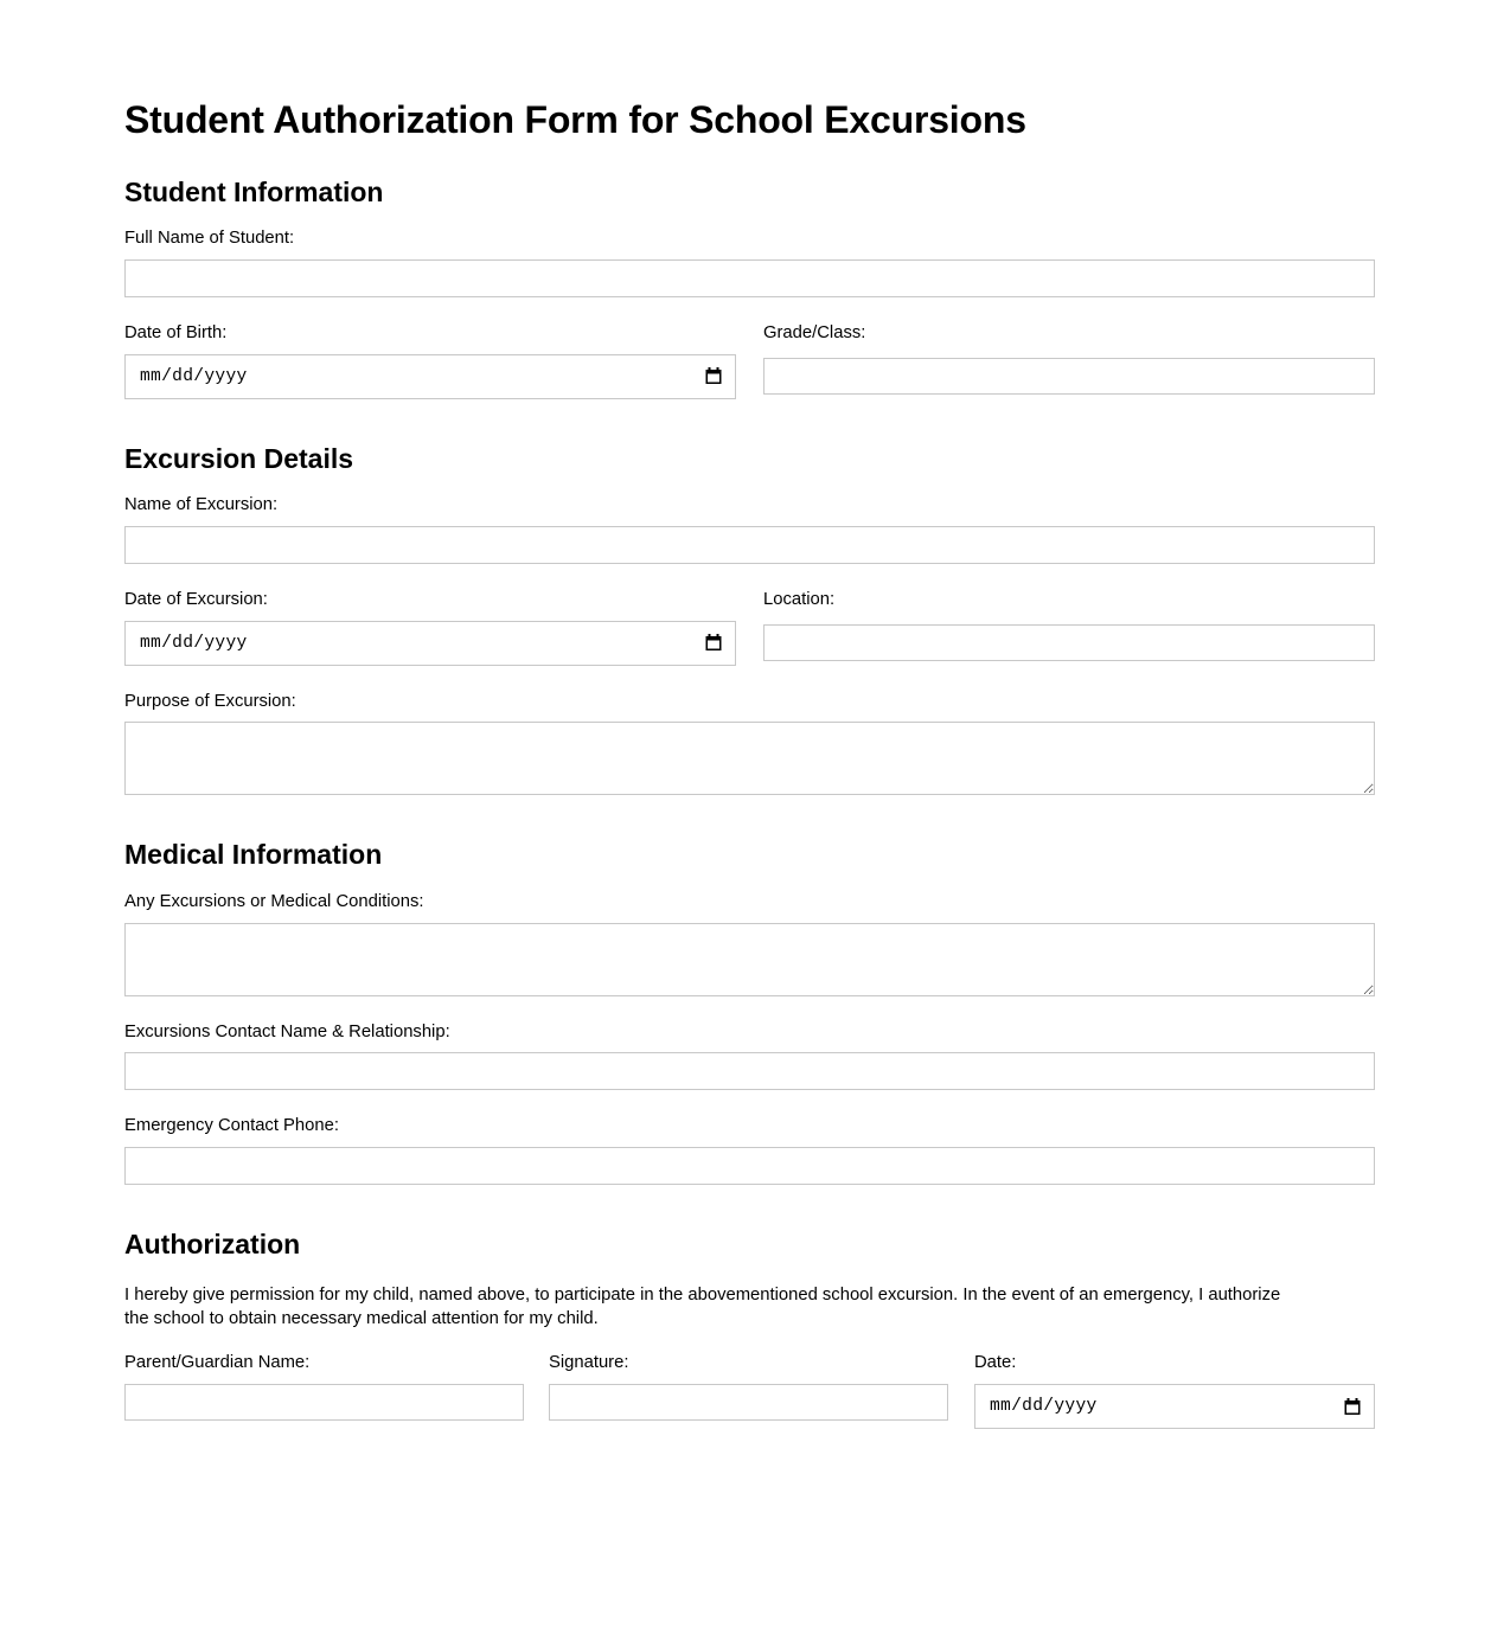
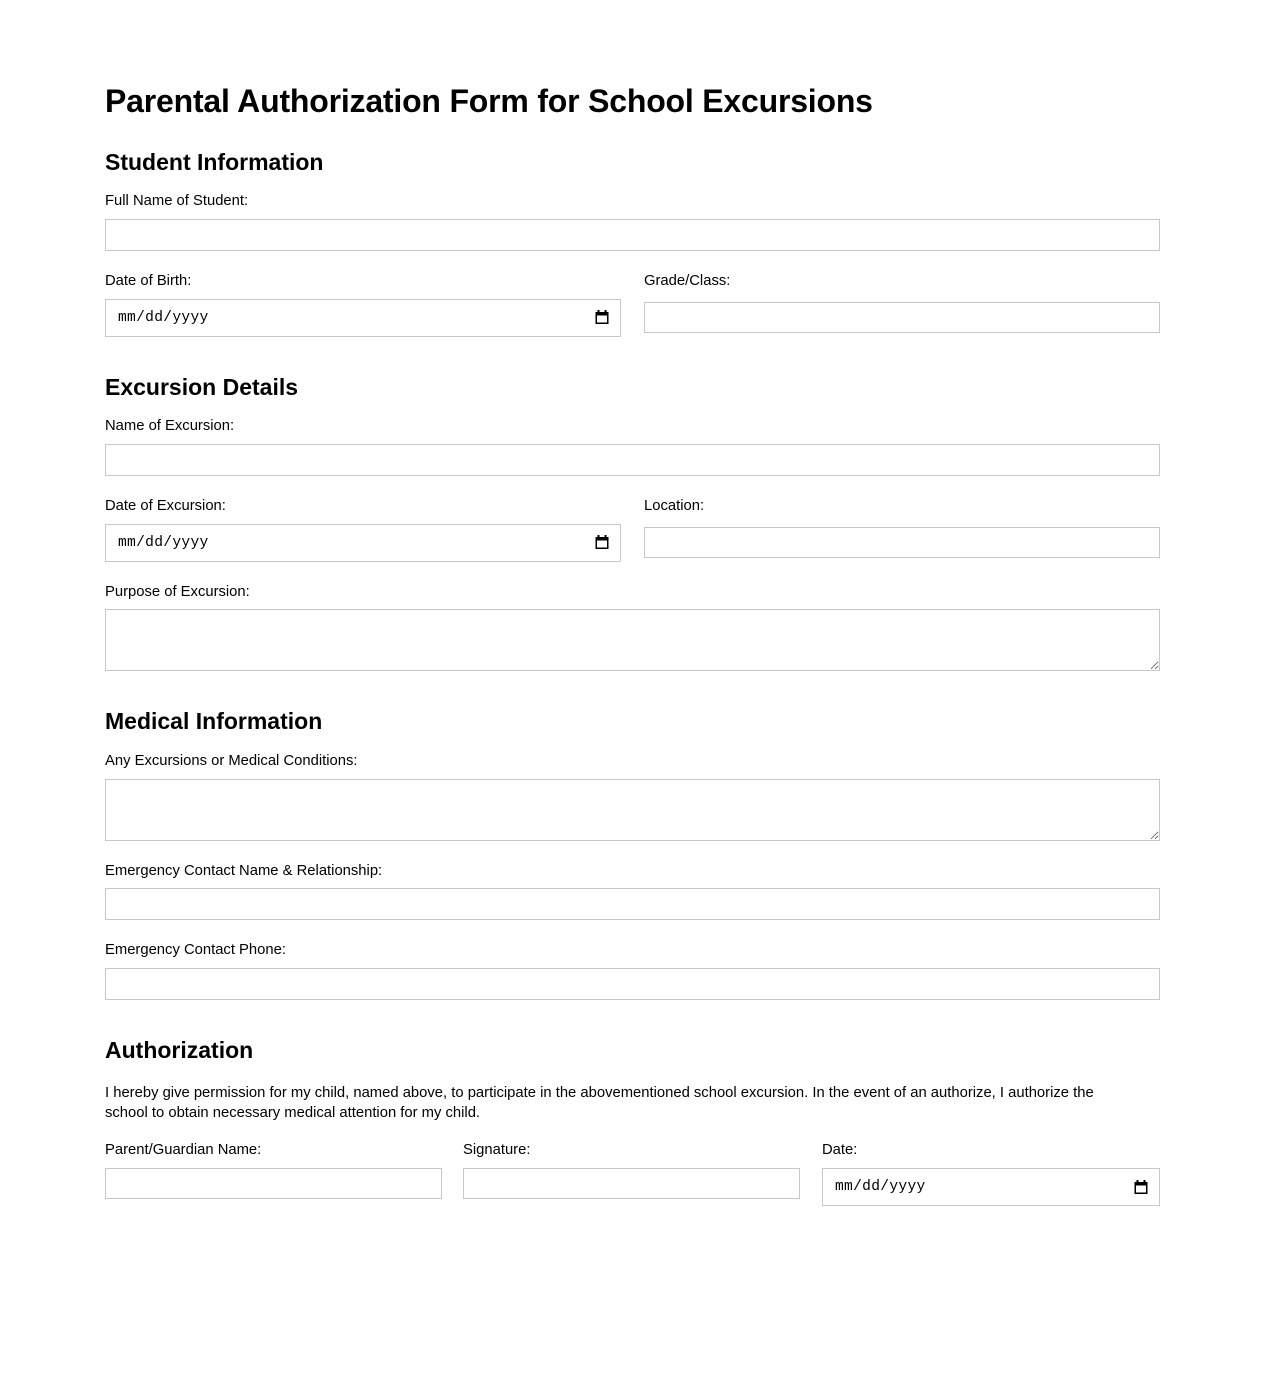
- Student Authorization Form for School Excursions
+ Parental Authorization Form for School Excursions
  Student Information
  Full Name of Student:
  Date of Birth:
  mm/dd/yyyy
  Grade/Class:
  Excursion Details
  Name of Excursion:
  Date of Excursion:
  mm/dd/yyyy
  Location:
  Purpose of Excursion:
  Medical Information
  Any Excursions or Medical Conditions:
- Excursions Contact Name & Relationship:
+ Emergency Contact Name & Relationship:
  Emergency Contact Phone:
  Authorization
- I hereby give permission for my child, named above, to participate in the abovementioned school excursion. In the event of an emergency, I authorize the school to obtain necessary medical attention for my child.
+ I hereby give permission for my child, named above, to participate in the abovementioned school excursion. In the event of an authorize, I authorize the school to obtain necessary medical attention for my child.
  Parent/Guardian Name:
  Signature:
  Date:
  mm/dd/yyyy
